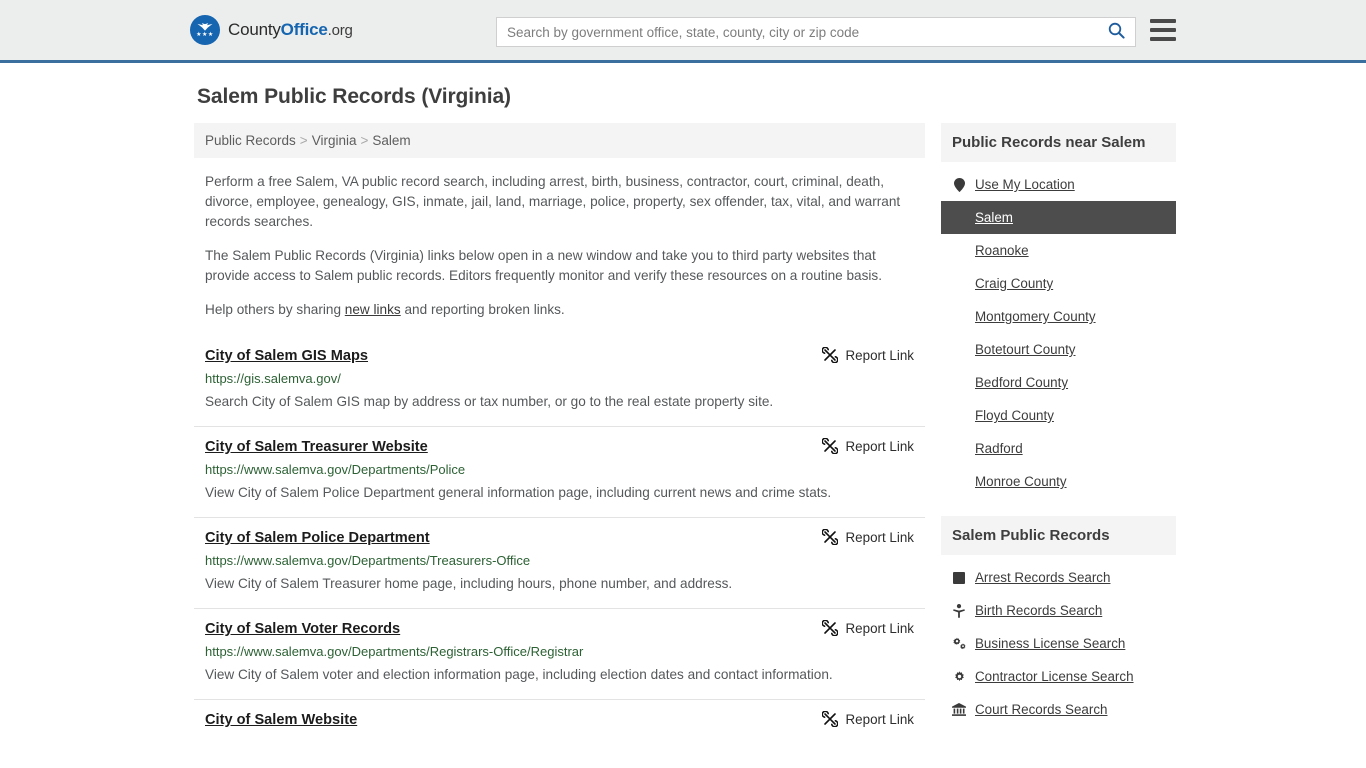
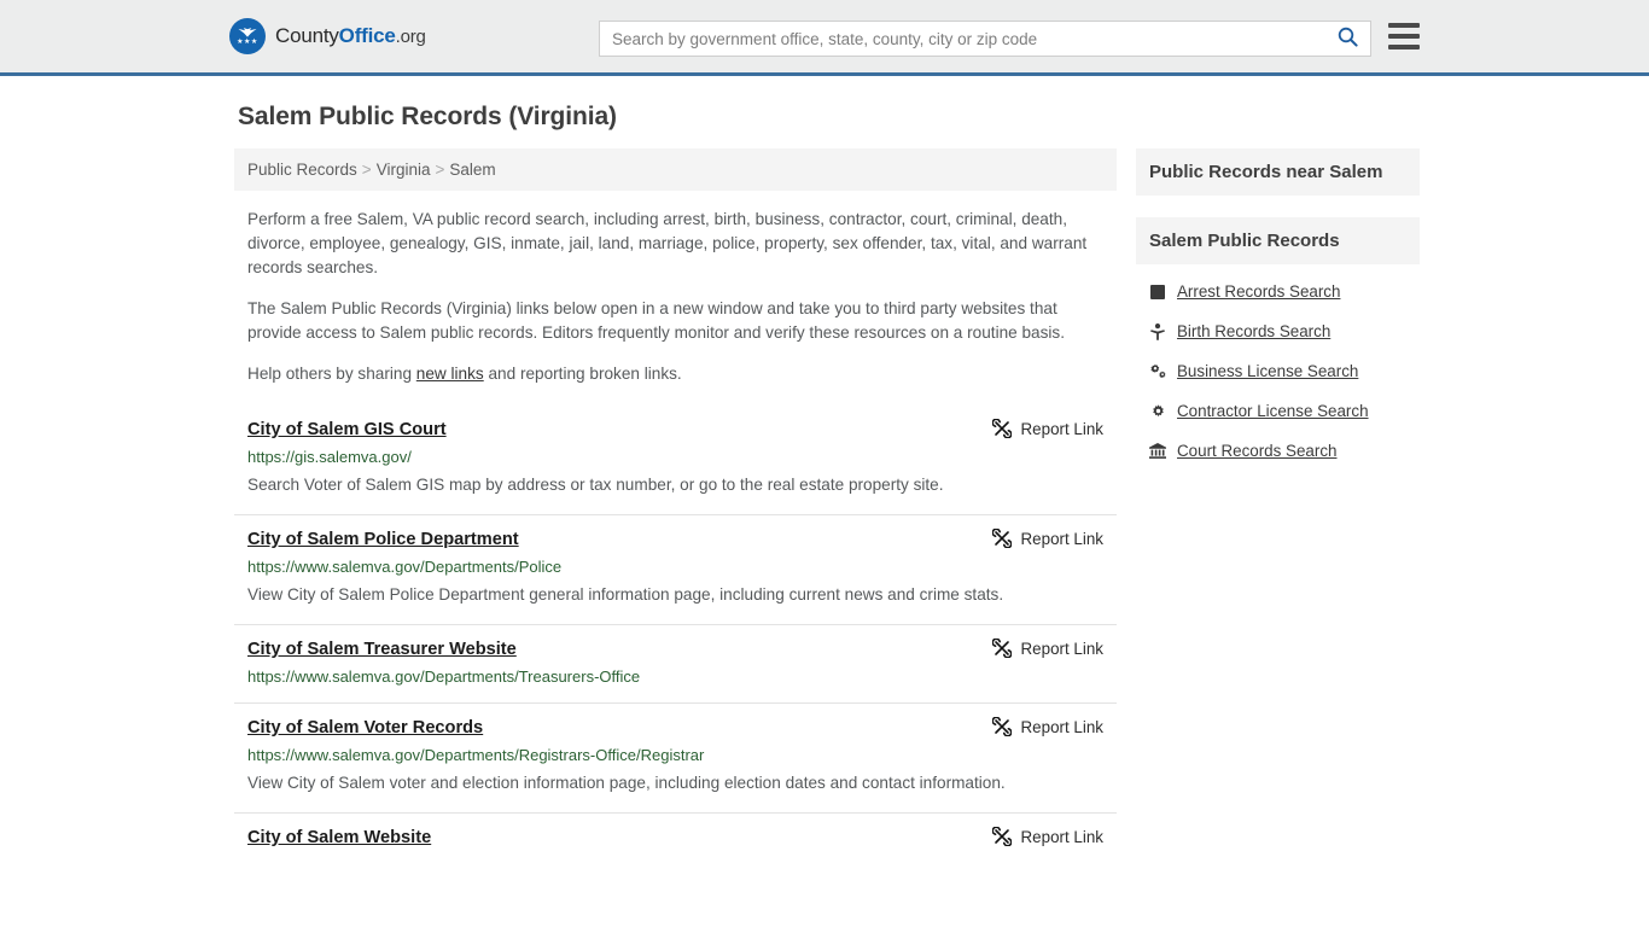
  CountyOffice.org
  Search by government office, state, county, city or zip code
  Salem Public Records (Virginia)
  Public Records > Virginia > Salem
  Perform a free Salem, VA public record search, including arrest, birth, business, contractor, court, criminal, death, divorce, employee, genealogy, GIS, inmate, jail, land, marriage, police, property, sex offender, tax, vital, and warrant records searches.
  The Salem Public Records (Virginia) links below open in a new window and take you to third party websites that provide access to Salem public records. Editors frequently monitor and verify these resources on a routine basis.
  Help others by sharing new links and reporting broken links.
- City of Salem GIS Maps
+ City of Salem GIS Court
  Report Link
  https://gis.salemva.gov/
- Search City of Salem GIS map by address or tax number, or go to the real estate property site.
+ Search Voter of Salem GIS map by address or tax number, or go to the real estate property site.
- City of Salem Treasurer Website
+ City of Salem Police Department
  Report Link
  https://www.salemva.gov/Departments/Police
  View City of Salem Police Department general information page, including current news and crime stats.
- City of Salem Police Department
+ City of Salem Treasurer Website
  Report Link
  https://www.salemva.gov/Departments/Treasurers-Office
- View City of Salem Treasurer home page, including hours, phone number, and address.
  City of Salem Voter Records
  Report Link
  https://www.salemva.gov/Departments/Registrars-Office/Registrar
  View City of Salem voter and election information page, including election dates and contact information.
  City of Salem Website
  Report Link
  Public Records near Salem
- Use My Location
- Salem
- Roanoke
- Craig County
- Montgomery County
- Botetourt County
- Bedford County
- Floyd County
- Radford
- Monroe County
  Salem Public Records
  Arrest Records Search
  Birth Records Search
  Business License Search
  Contractor License Search
  Court Records Search
